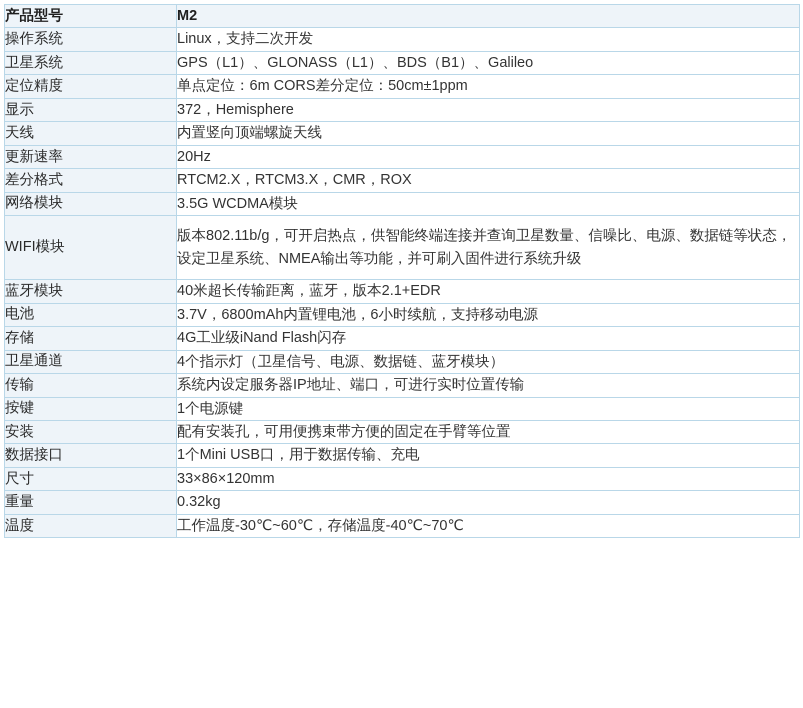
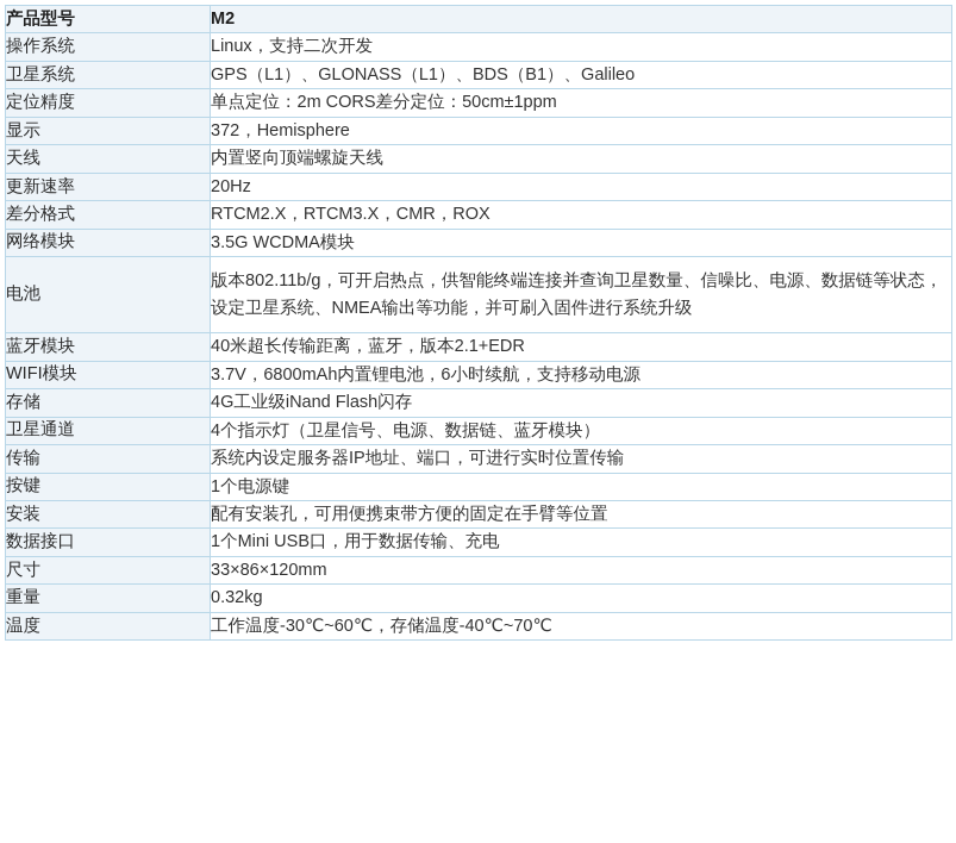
  产品型号	M2
  操作系统	Linux，支持二次开发
  卫星系统	GPS（L1）、GLONASS（L1）、BDS（B1）、Galileo
- 定位精度	单点定位：6m CORS差分定位：50cm±1ppm
+ 定位精度	单点定位：2m CORS差分定位：50cm±1ppm
  显示	372，Hemisphere
  天线	内置竖向顶端螺旋天线
  更新速率	20Hz
  差分格式	RTCM2.X，RTCM3.X，CMR，ROX
  网络模块	3.5G WCDMA模块
- WIFI模块	版本802.11b/g，可开启热点，供智能终端连接并查询卫星数量、信噪比、电源、数据链等状态，设定卫星系统、NMEA输出等功能，并可刷入固件进行系统升级
+ 电池	版本802.11b/g，可开启热点，供智能终端连接并查询卫星数量、信噪比、电源、数据链等状态，设定卫星系统、NMEA输出等功能，并可刷入固件进行系统升级
  蓝牙模块	40米超长传输距离，蓝牙，版本2.1+EDR
- 电池	3.7V，6800mAh内置锂电池，6小时续航，支持移动电源
+ WIFI模块	3.7V，6800mAh内置锂电池，6小时续航，支持移动电源
  存储	4G工业级iNand Flash闪存
  卫星通道	4个指示灯（卫星信号、电源、数据链、蓝牙模块）
  传输	系统内设定服务器IP地址、端口，可进行实时位置传输
  按键	1个电源键
  安装	配有安装孔，可用便携束带方便的固定在手臂等位置
  数据接口	1个Mini USB口，用于数据传输、充电
  尺寸	33×86×120mm
  重量	0.32kg
  温度	工作温度-30℃~60℃，存储温度-40℃~70℃
